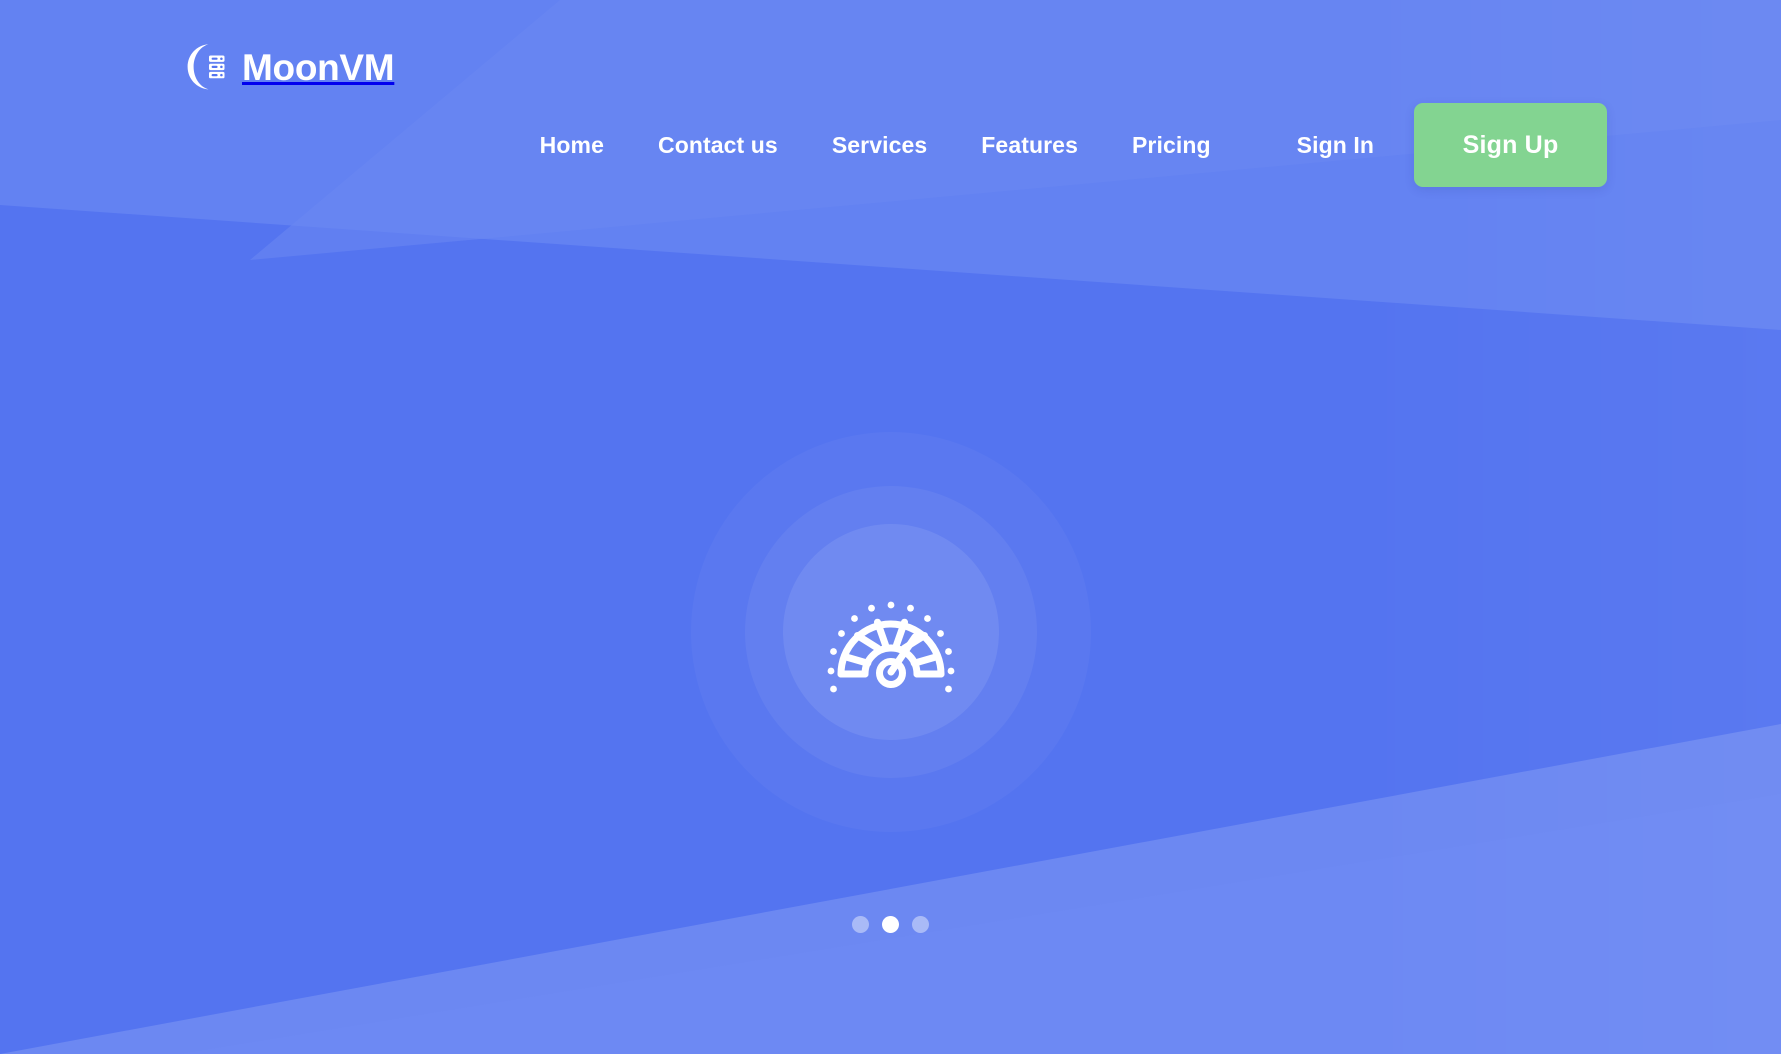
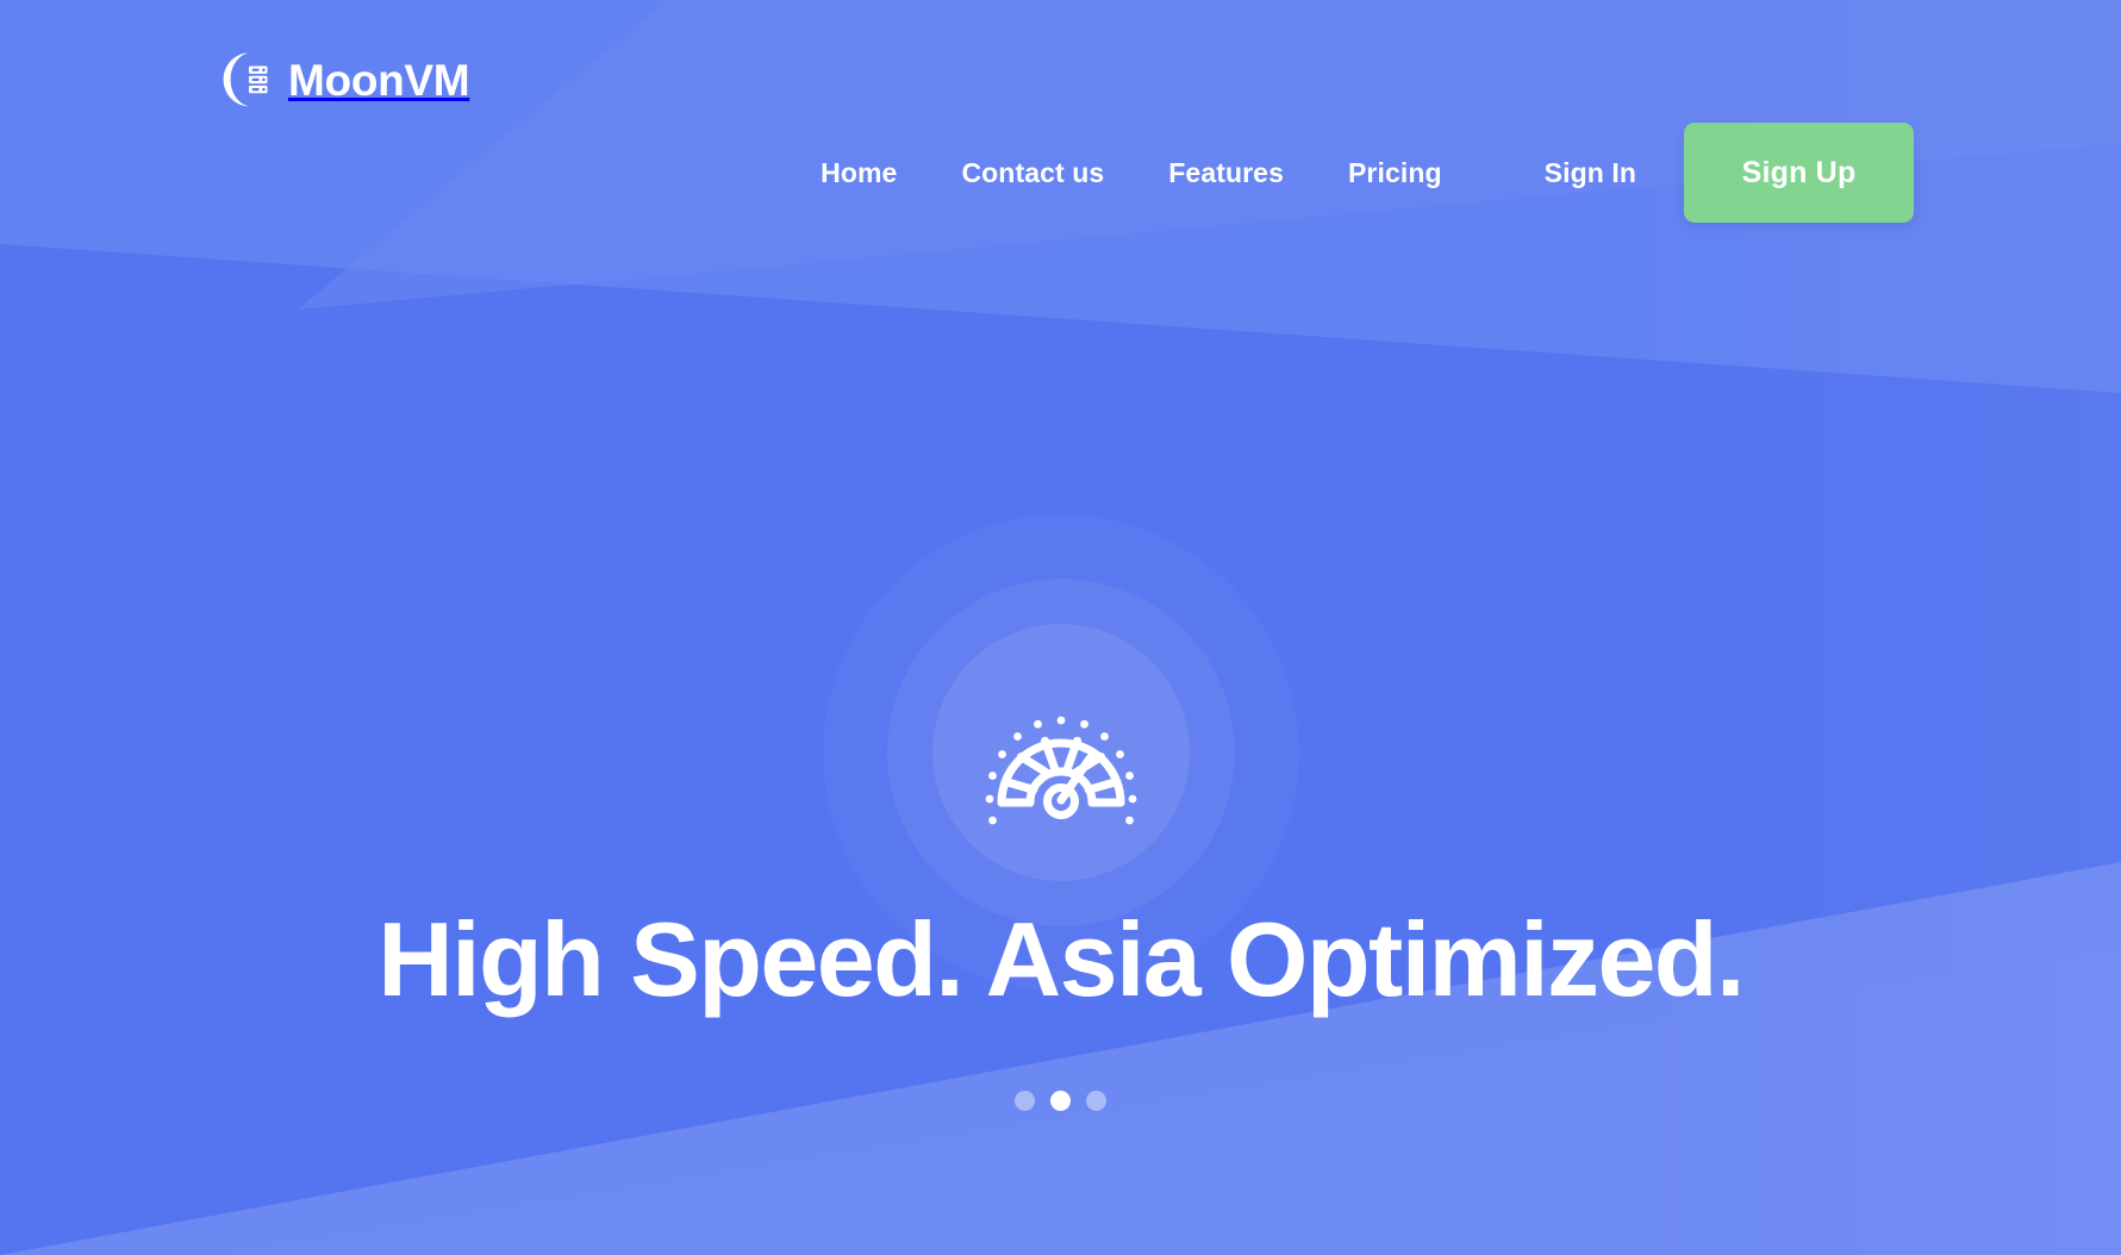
  MoonVM
  Home
  Contact us
- Services
  Features
  Pricing
  Sign In
  Sign Up
+ High Speed. Asia Optimized.
